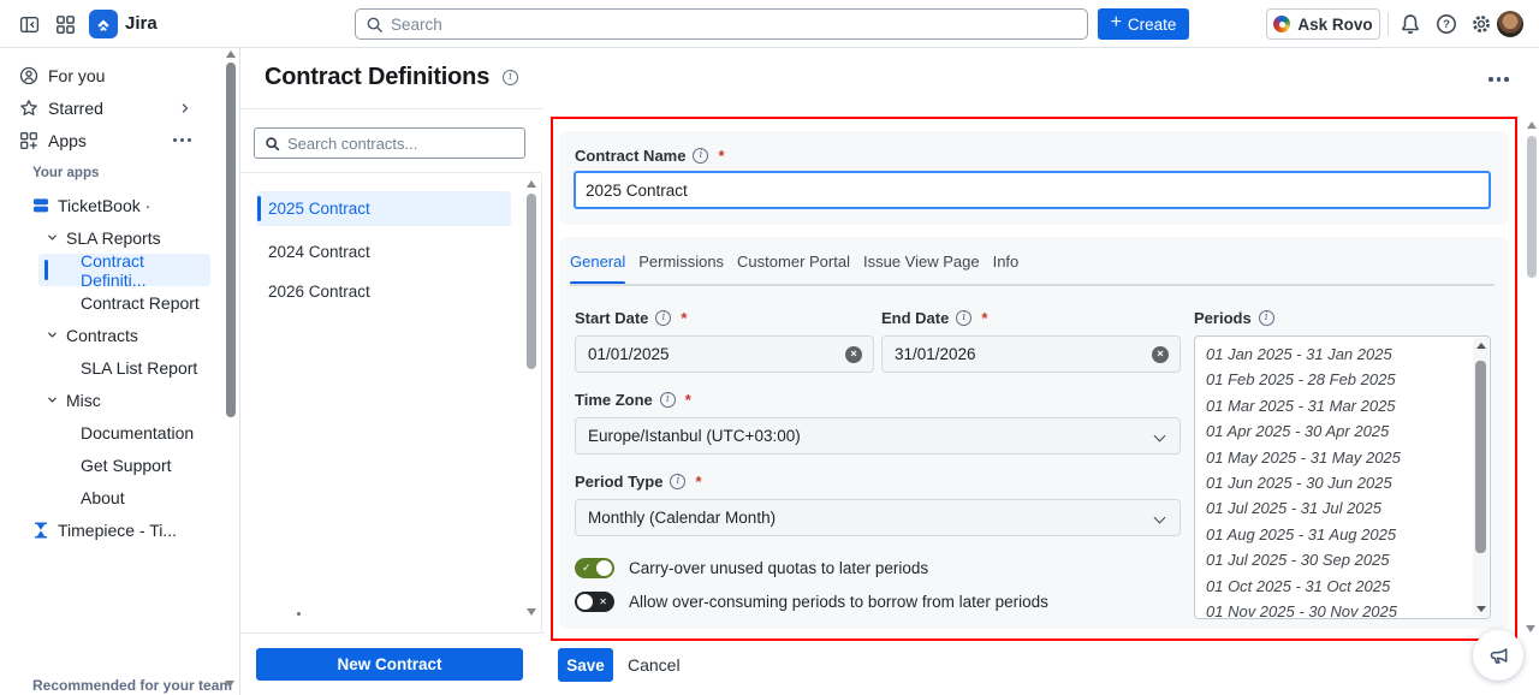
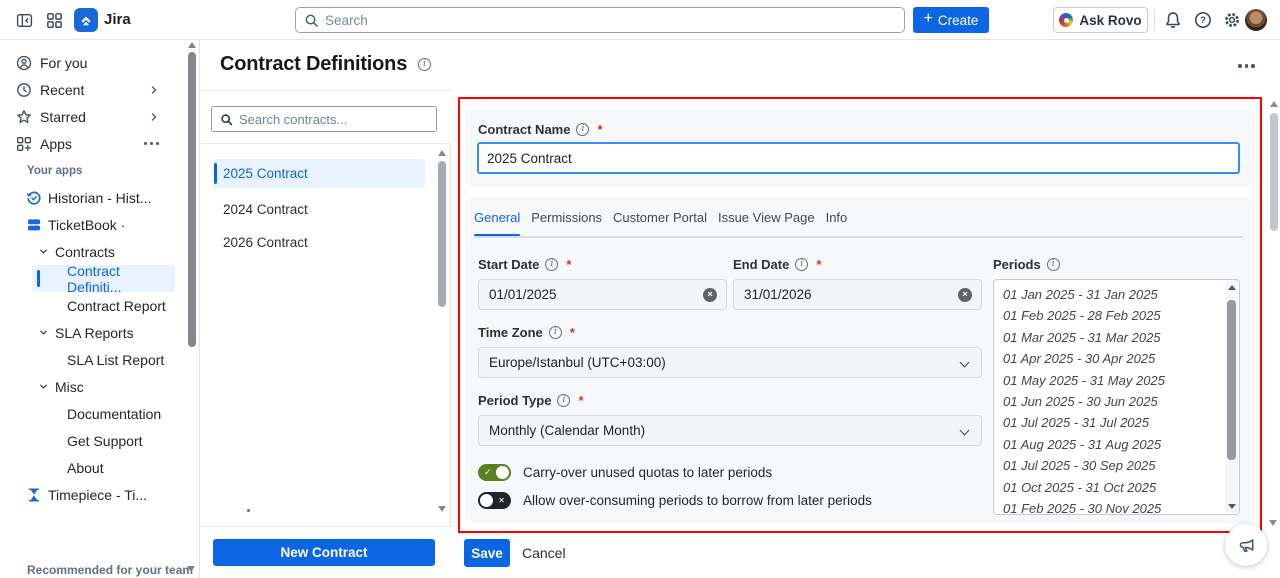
  Jira
  Search
  +
  Create
  Ask Rovo
  ?
  For you
+ Recent
  Starred
  Apps
  Your apps
+ Historian - Hist...
  TicketBook ·
- SLA Reports
+ Contracts
  Contract Definiti...
  Contract Report
- Contracts
+ SLA Reports
  SLA List Report
  Misc
  Documentation
  Get Support
  About
  Timepiece - Ti...
  Recommended for your team
  Contract Definitions
  Search contracts...
  2025 Contract
  2024 Contract
  2026 Contract
  New Contract
  Contract Name
  *
  2025 Contract
  General
  Permissions
  Customer Portal
  Issue View Page
  Info
  Start Date
  *
  End Date
  *
  Periods
  01/01/2025
  ×
  31/01/2026
  ×
  01 Jan 2025 - 31 Jan 2025
  01 Feb 2025 - 28 Feb 2025
  01 Mar 2025 - 31 Mar 2025
  01 Apr 2025 - 30 Apr 2025
  01 May 2025 - 31 May 2025
  01 Jun 2025 - 30 Jun 2025
  01 Jul 2025 - 31 Jul 2025
  01 Aug 2025 - 31 Aug 2025
  01 Jul 2025 - 30 Sep 2025
  01 Oct 2025 - 31 Oct 2025
- 01 Nov 2025 - 30 Nov 2025
+ 01 Feb 2025 - 30 Nov 2025
  Time Zone
  *
  Europe/Istanbul (UTC+03:00)
  Period Type
  *
  Monthly (Calendar Month)
  ✓
  Carry-over unused quotas to later periods
  ✕
  Allow over-consuming periods to borrow from later periods
  Save
  Cancel
